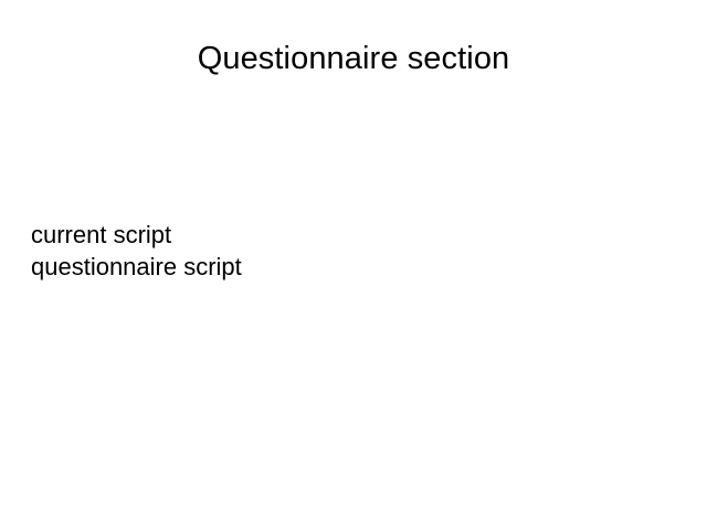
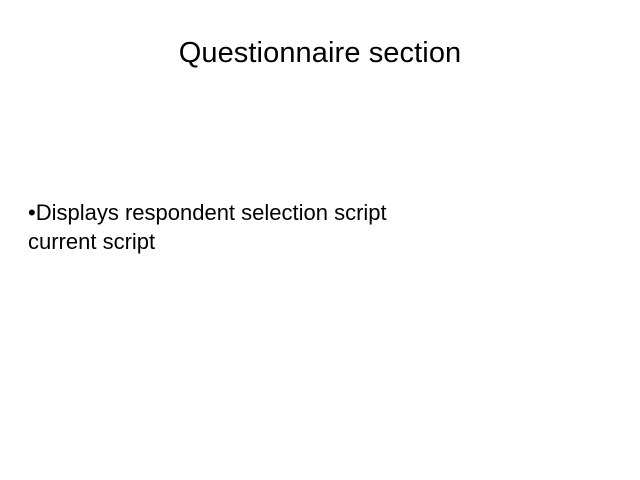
  Questionnaire section
+ •Displays respondent selection script
  current script
- questionnaire script
